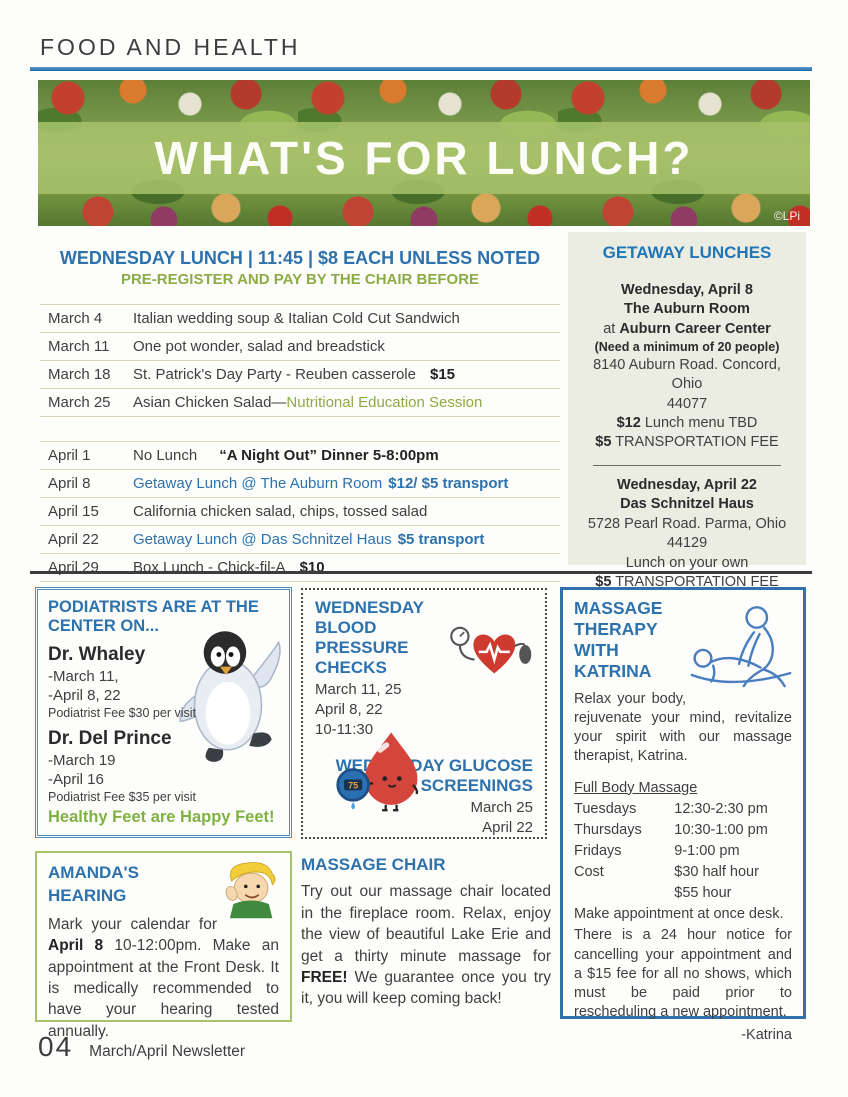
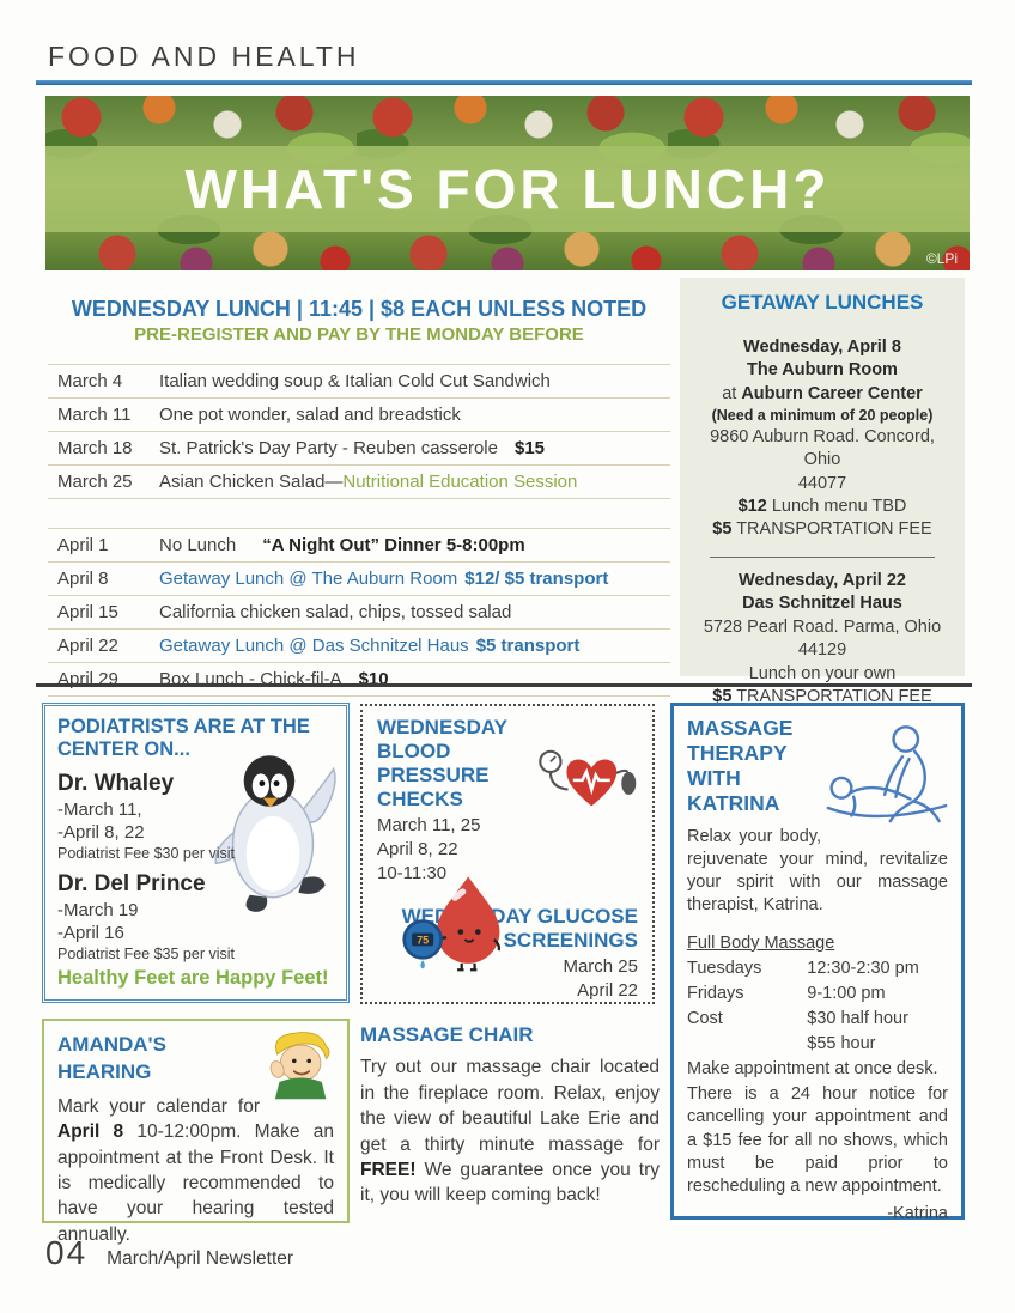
  FOOD AND HEALTH
  WHAT'S FOR LUNCH?
  ©LPi
  WEDNESDAY LUNCH | 11:45 | $8 EACH UNLESS NOTED
- PRE-REGISTER AND PAY BY THE CHAIR BEFORE
+ PRE-REGISTER AND PAY BY THE MONDAY BEFORE
  March 4
  Italian wedding soup & Italian Cold Cut Sandwich
  March 11
  One pot wonder, salad and breadstick
  March 18
  St. Patrick's Day Party - Reuben casserole
  $15
  March 25
  Asian Chicken Salad—
  Nutritional Education Session
  April 1
  No Lunch
  “A Night Out” Dinner 5-8:00pm
  April 8
  Getaway Lunch @ The Auburn Room
  $12/ $5 transport
  April 15
  California chicken salad, chips, tossed salad
  April 22
  Getaway Lunch @ Das Schnitzel Haus
  $5 transport
  April 29
  Box Lunch - Chick-fil-A
  $10
  GETAWAY LUNCHES
  Wednesday, April 8
  The Auburn Room
  at Auburn Career Center
  (Need a minimum of 20 people)
- 8140 Auburn Road. Concord, Ohio
+ 9860 Auburn Road. Concord, Ohio
  44077
  $12 Lunch menu TBD
  $5 TRANSPORTATION FEE
  Wednesday, April 22
  Das Schnitzel Haus
  5728 Pearl Road. Parma, Ohio
  44129
  Lunch on your own
  $5 TRANSPORTATION FEE
  PODIATRISTS ARE AT THE CENTER ON...
  Dr. Whaley
  -March 11,
  -April 8, 22
  Podiatrist Fee $30 per visit
  Dr. Del Prince
  -March 19
  -April 16
  Podiatrist Fee $35 per visit
  Healthy Feet are Happy Feet!
  WEDNESDAY BLOOD PRESSURE CHECKS
  March 11, 25
  April 8, 22
  10-11:30
  WEDAY GLUCOSE SCREENINGS
  March 25
  April 22
  75
  MASSAGE THERAPY WITH KATRINA
  Relax your body, rejuvenate your mind, revitalize your spirit with our massage therapist, Katrina.
  Full Body Massage
  Tuesdays
  12:30-2:30 pm
- Thursdays
- 10:30-1:00 pm
  Fridays
  9-1:00 pm
  Cost
  $30 half hour
  $55 hour
  Make appointment at once desk.
  There is a 24 hour notice for cancelling your appointment and a $15 fee for all no shows, which must be paid prior to rescheduling a new appointment.
  -Katrina
  AMANDA'S HEARING
  Mark your calendar for April 8 10-12:00pm. Make an appointment at the Front Desk. It is medically recommended to have your hearing tested annually.
  MASSAGE CHAIR
  Try out our massage chair located in the fireplace room. Relax, enjoy the view of beautiful Lake Erie and get a thirty minute massage for FREE! We guarantee once you try it, you will keep coming back!
  04
  March/April Newsletter
